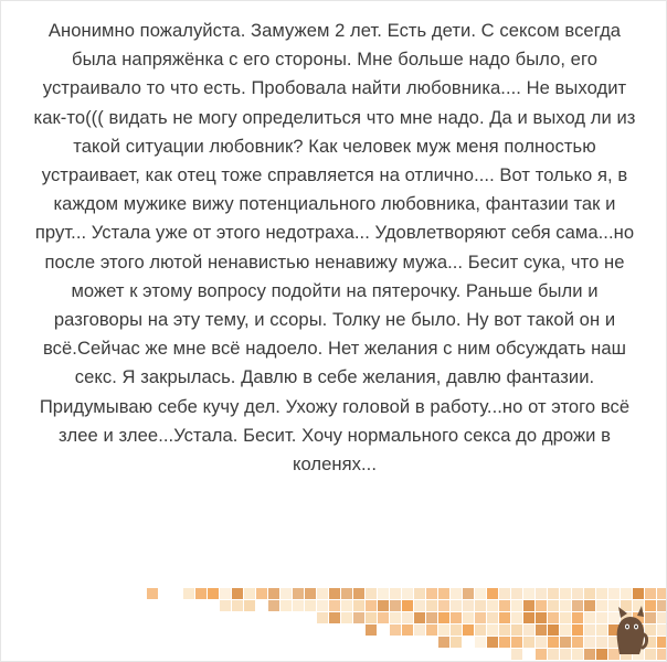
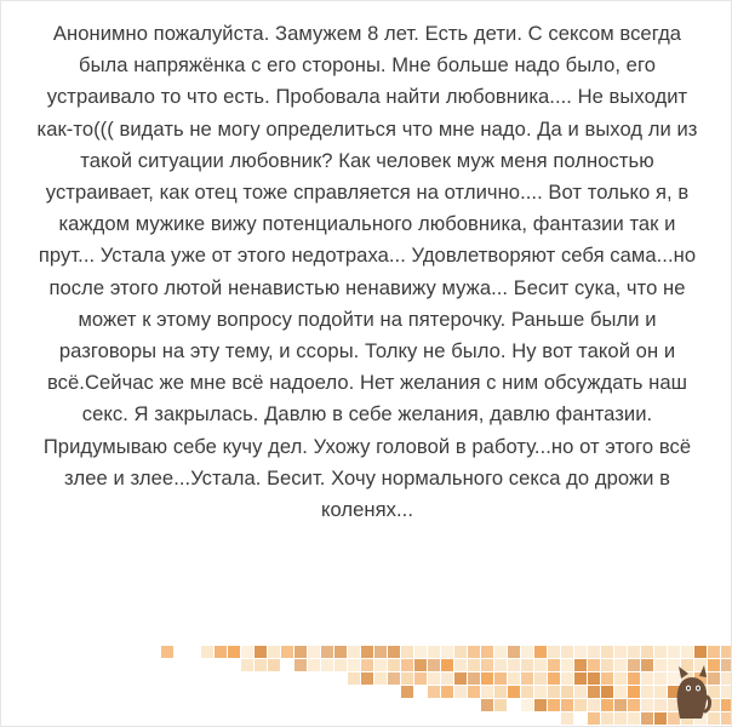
- Анонимно пожалуйста. Замужем 2 лет. Есть дети. С сексом всегда была напряжёнка с его стороны. Мне больше надо было, его устраивало то что есть. Пробовала найти любовника.... Не выходит как-то((( видать не могу определиться что мне надо. Да и выход ли из такой ситуации любовник? Как человек муж меня полностью устраивает, как отец тоже справляется на отлично.... Вот только я, в каждом мужике вижу потенциального любовника, фантазии так и прут... Устала уже от этого недотраха... Удовлетворяют себя сама...но после этого лютой ненавистью ненавижу мужа... Бесит сука, что не может к этому вопросу подойти на пятерочку. Раньше были и разговоры на эту тему, и ссоры. Толку не было. Ну вот такой он и всё.Сейчас же мне всё надоело. Нет желания с ним обсуждать наш секс. Я закрылась. Давлю в себе желания, давлю фантазии. Придумываю себе кучу дел. Ухожу головой в работу...но от этого всё злее и злее...Устала. Бесит. Хочу нормального секса до дрожи в коленях...
+ Анонимно пожалуйста. Замужем 8 лет. Есть дети. С сексом всегда была напряжёнка с его стороны. Мне больше надо было, его устраивало то что есть. Пробовала найти любовника.... Не выходит как-то((( видать не могу определиться что мне надо. Да и выход ли из такой ситуации любовник? Как человек муж меня полностью устраивает, как отец тоже справляется на отлично.... Вот только я, в каждом мужике вижу потенциального любовника, фантазии так и прут... Устала уже от этого недотраха... Удовлетворяют себя сама...но после этого лютой ненавистью ненавижу мужа... Бесит сука, что не может к этому вопросу подойти на пятерочку. Раньше были и разговоры на эту тему, и ссоры. Толку не было. Ну вот такой он и всё.Сейчас же мне всё надоело. Нет желания с ним обсуждать наш секс. Я закрылась. Давлю в себе желания, давлю фантазии. Придумываю себе кучу дел. Ухожу головой в работу...но от этого всё злее и злее...Устала. Бесит. Хочу нормального секса до дрожи в коленях...
